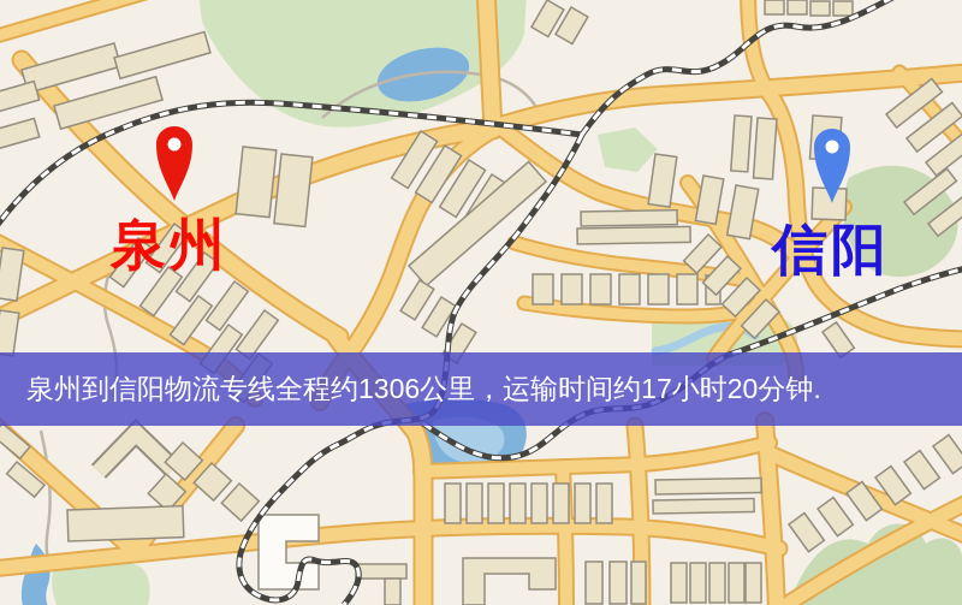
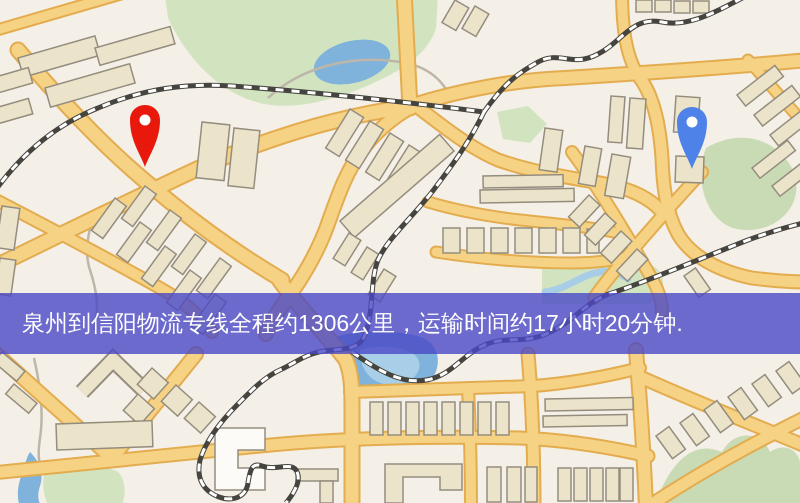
- 泉州
- 信阳
  泉州到信阳物流专线全程约1306公里，运输时间约17小时20分钟.
